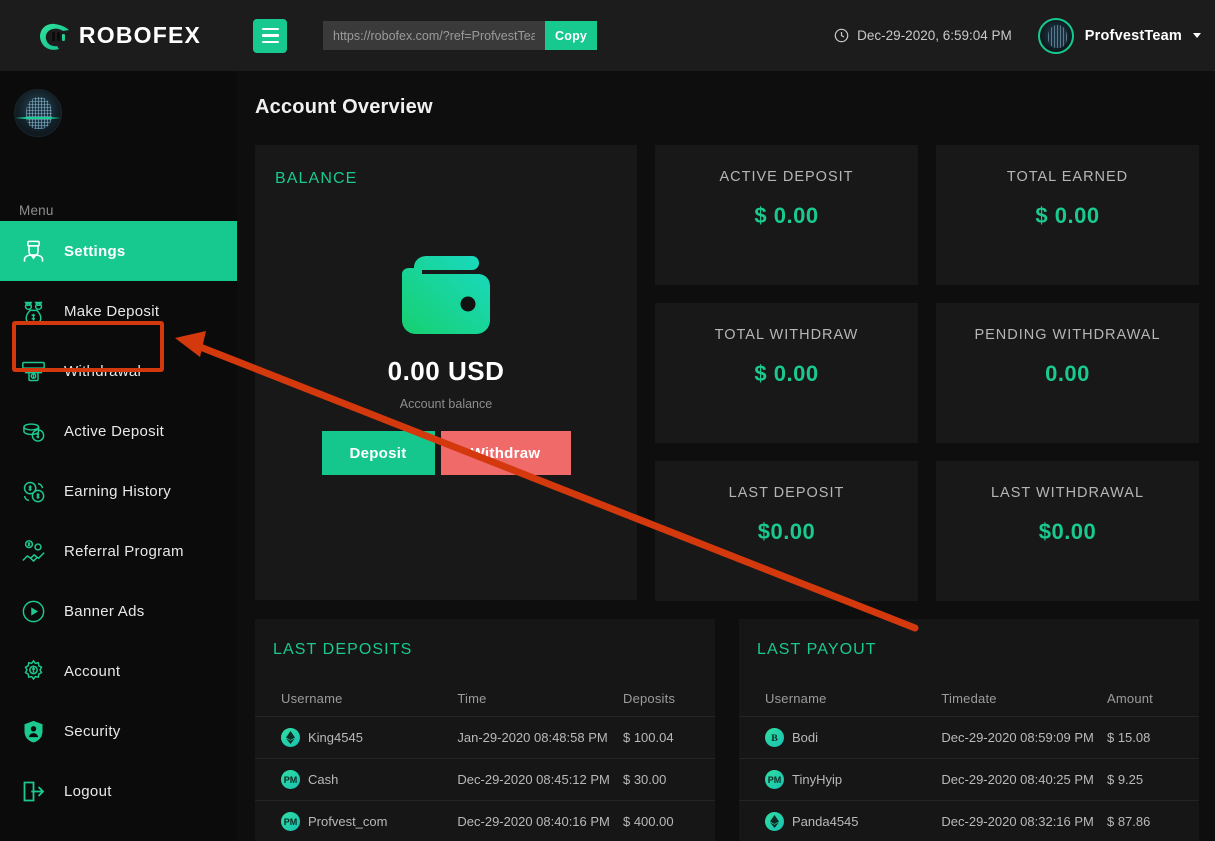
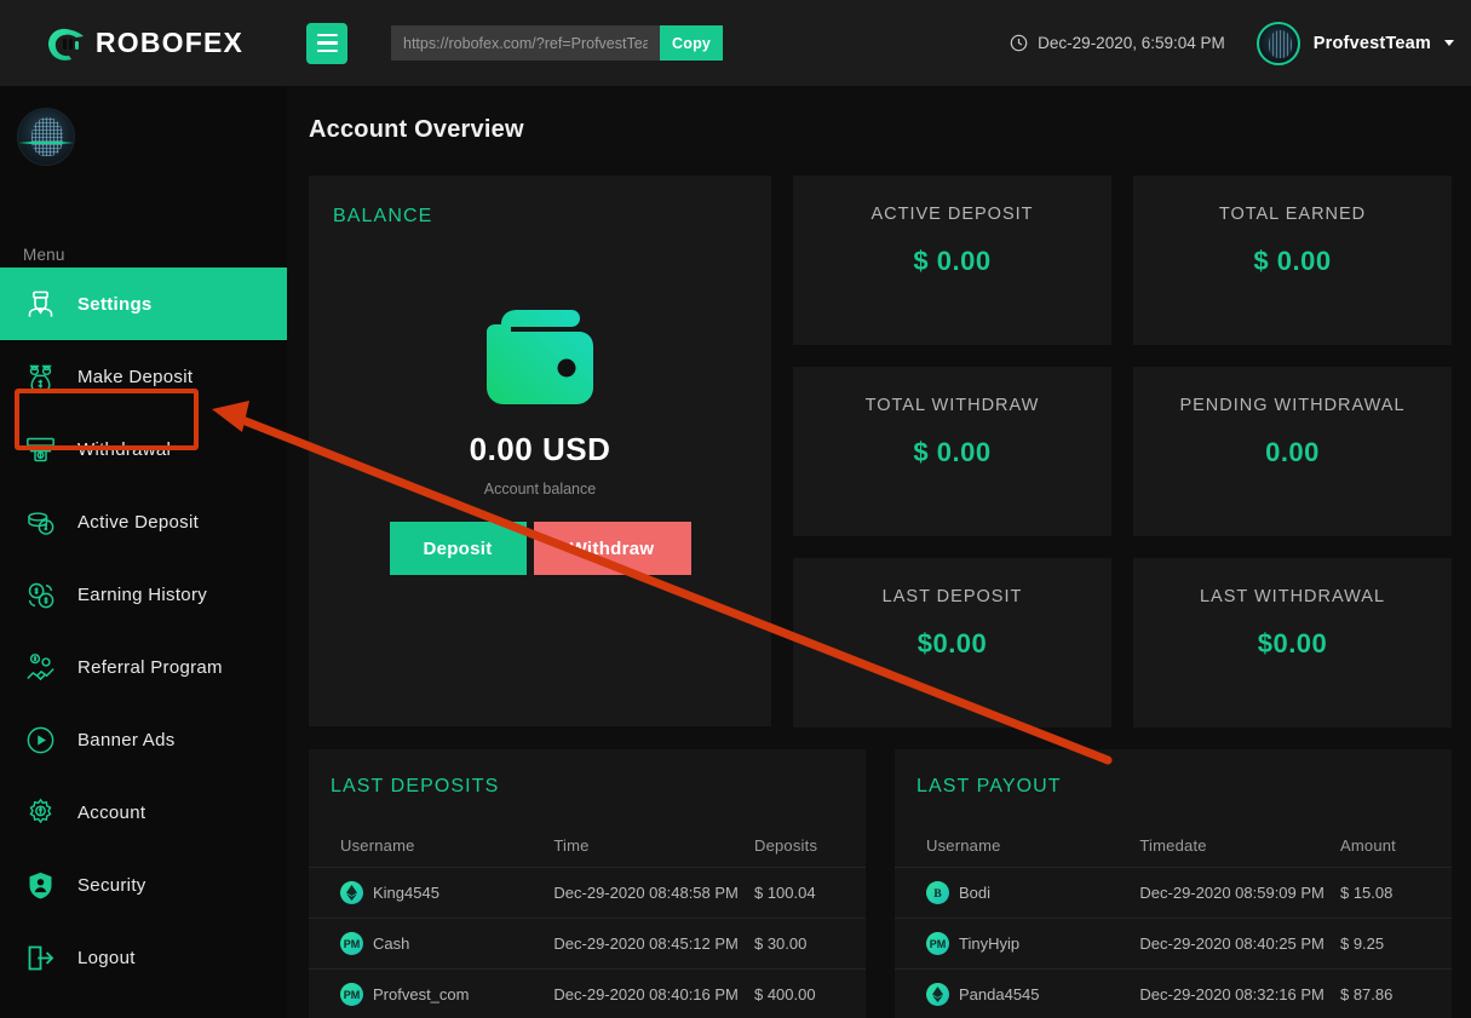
  ROBOFEX
  Menu
  Settings
  Make Deposit
  Withdrawal
  Active Deposit
  Earning History
  Referral Program
  Banner Ads
  Account
  Security
  Logout
  https://robofex.com/?ref=ProfvestTea
  Copy
  Dec-29-2020, 6:59:04 PM
  ProfvestTeam
  Account Overview
  BALANCE
  0.00 USD
  Account balance
  Deposit
  ithdraw
  ACTIVE DEPOSIT
  $ 0.00
  TOTAL EARNED
  $ 0.00
  TOTAL WITHDRAW
  $ 0.00
  PENDING WITHDRAWAL
  0.00
  LAST DEPOSIT
  $0.00
  LAST WITHDRAWAL
  $0.00
  LAST DEPOSITS
  Username	Time	Deposits
- King4545	Jan-29-2020 08:48:58 PM	$ 100.04
+ King4545	Dec-29-2020 08:48:58 PM	$ 100.04
  PM Cash	Dec-29-2020 08:45:12 PM	$ 30.00
  PM Profvest_com	Dec-29-2020 08:40:16 PM	$ 400.00
  LAST PAYOUT
  Username	Timedate	Amount
  B Bodi	Dec-29-2020 08:59:09 PM	$ 15.08
  PM TinyHyip	Dec-29-2020 08:40:25 PM	$ 9.25
  Panda4545	Dec-29-2020 08:32:16 PM	$ 87.86
